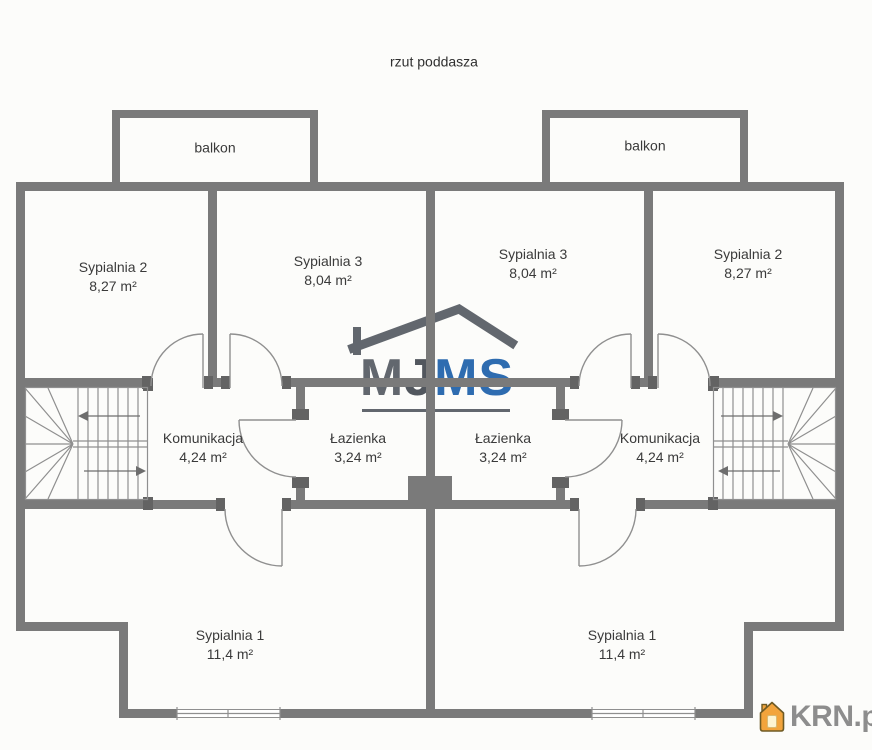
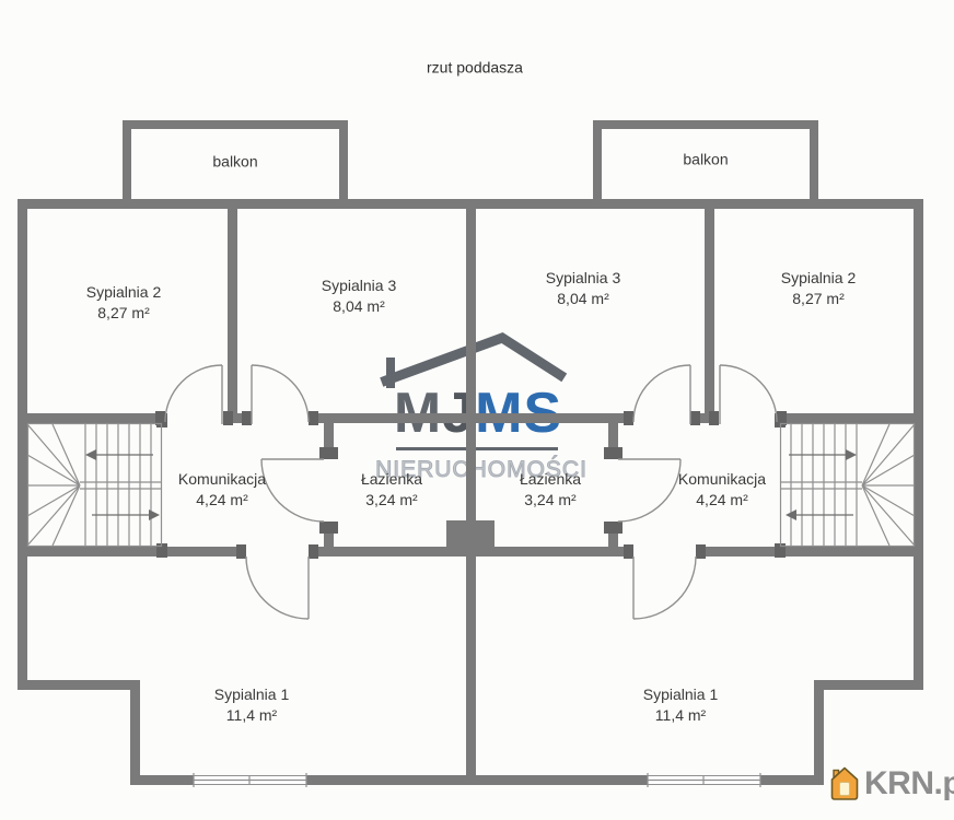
  rzut poddasza
+ NIERUCHOMOŚCI
  balkon
  balkon
  Sypialnia 2
  8,27 m²
  Sypialnia 3
  8,04 m²
  Sypialnia 3
  8,04 m²
  Sypialnia 2
  8,27 m²
  Komunikacja
  4,24 m²
  Łazienka
  3,24 m²
  Łazienka
  3,24 m²
  Komunikacja
  4,24 m²
  Sypialnia 1
  11,4 m²
  Sypialnia 1
  11,4 m²
  KRN.p
